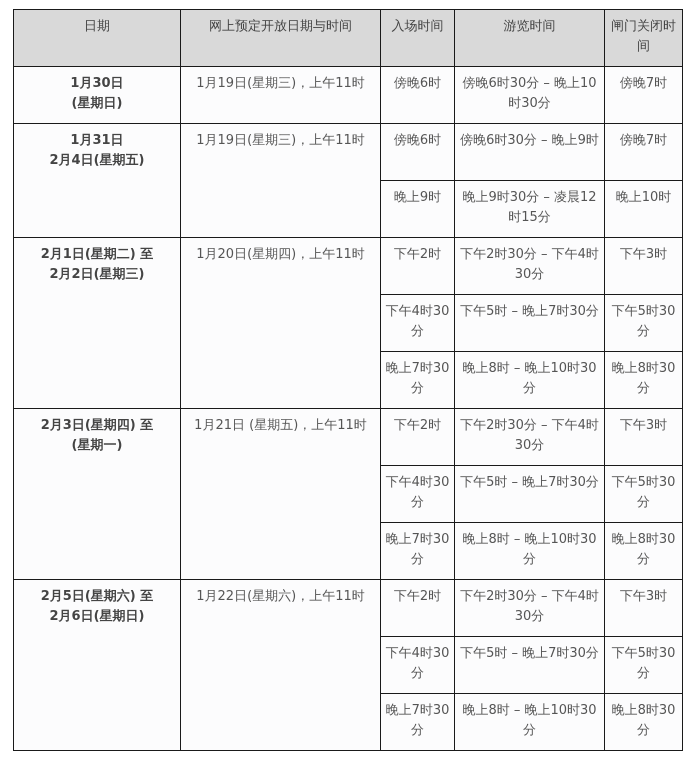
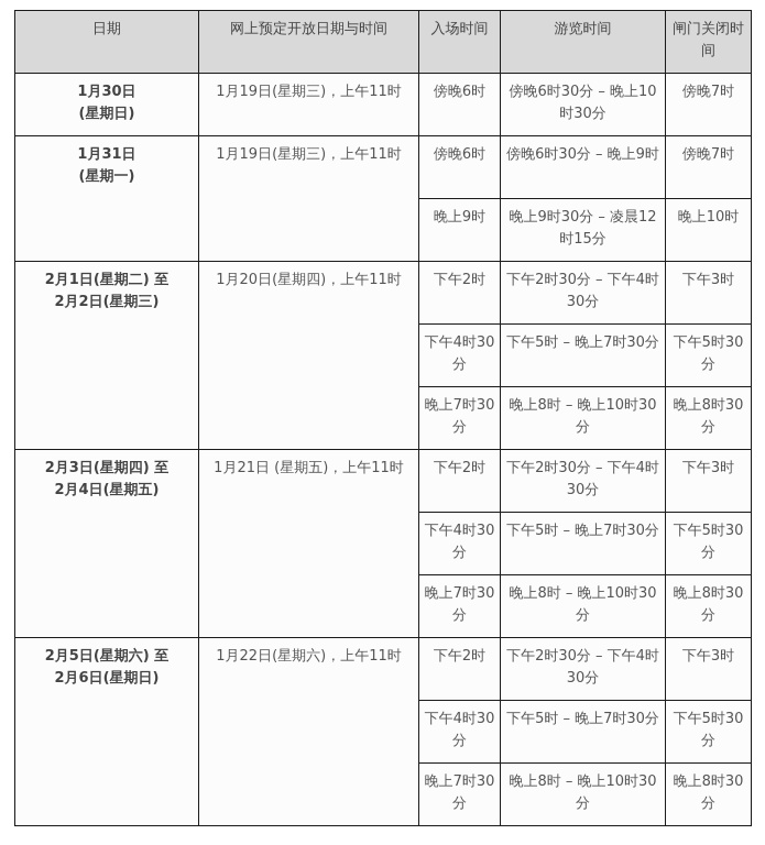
  日期	网上预定开放日期与时间	入场时间	游览时间	闸门关闭时间
  1月30日 (星期日)	1月19日(星期三)，上午11时	傍晚6时	傍晚6时30分 – 晚上10时30分	傍晚7时
- 1月31日 2月4日(星期五)	1月19日(星期三)，上午11时	傍晚6时	傍晚6时30分 – 晚上9时	傍晚7时
+ 1月31日 (星期一)	1月19日(星期三)，上午11时	傍晚6时	傍晚6时30分 – 晚上9时	傍晚7时
  晚上9时	晚上9时30分 – 凌晨12时15分	晚上10时
  2月1日(星期二) 至 2月2日(星期三)	1月20日(星期四)，上午11时	下午2时	下午2时30分 – 下午4时30分	下午3时
  下午4时30分	下午5时 – 晚上7时30分	下午5时30分
  晚上7时30分	晚上8时 – 晚上10时30分	晚上8时30分
- 2月3日(星期四) 至 (星期一)	1月21日 (星期五)，上午11时	下午2时	下午2时30分 – 下午4时30分	下午3时
+ 2月3日(星期四) 至 2月4日(星期五)	1月21日 (星期五)，上午11时	下午2时	下午2时30分 – 下午4时30分	下午3时
  下午4时30分	下午5时 – 晚上7时30分	下午5时30分
  晚上7时30分	晚上8时 – 晚上10时30分	晚上8时30分
  2月5日(星期六) 至 2月6日(星期日)	1月22日(星期六)，上午11时	下午2时	下午2时30分 – 下午4时30分	下午3时
  下午4时30分	下午5时 – 晚上7时30分	下午5时30分
  晚上7时30分	晚上8时 – 晚上10时30分	晚上8时30分
